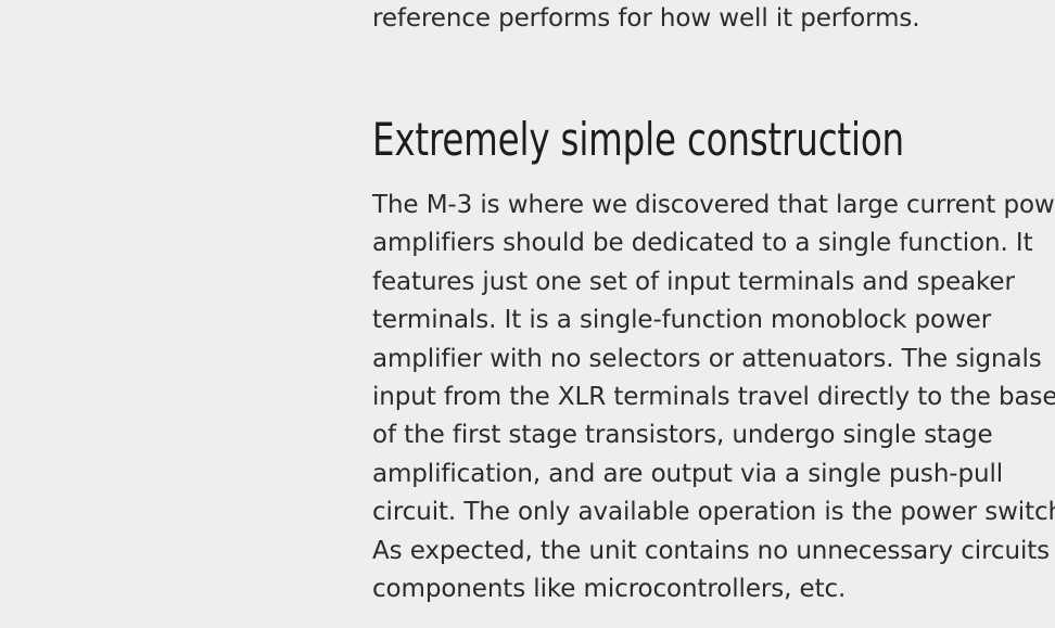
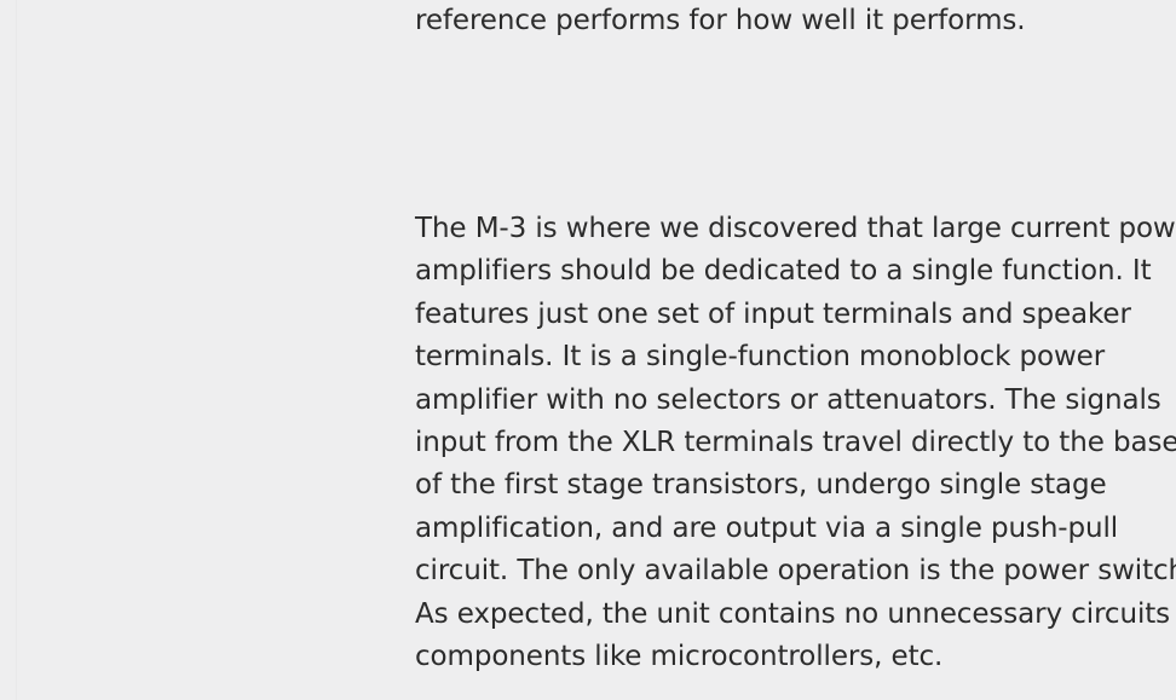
  reference performs for how well it performs.
- Extremely simple construction
  The M-3 is where we discovered that large current pow amplifiers should be dedicated to a single function. It features just one set of input terminals and speaker terminals. It is a single-function monoblock power amplifier with no selectors or attenuators. The signals input from the XLR terminals travel directly to the base of the first stage transistors, undergo single stage amplification, and are output via a single push-pull circuit. The only available operation is the power switc As expected, the unit contains no unnecessary circuits components like microcontrollers, etc.
